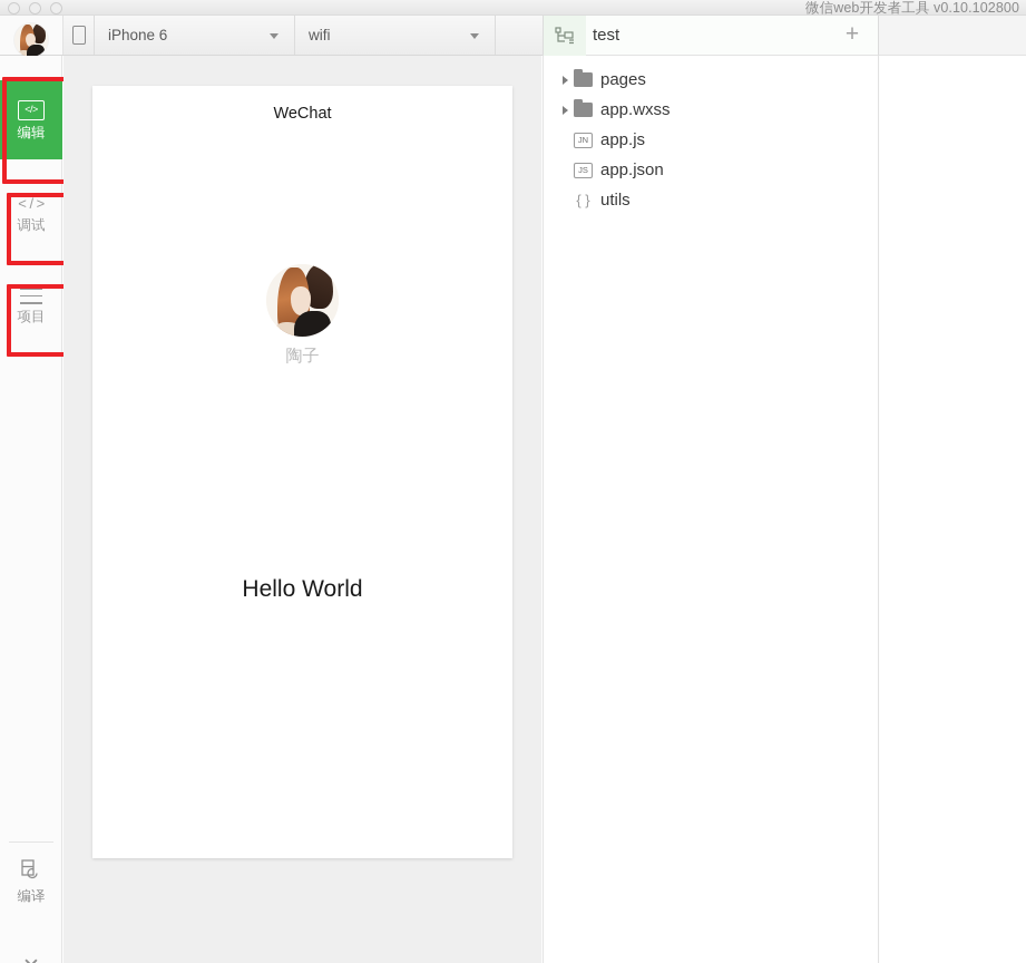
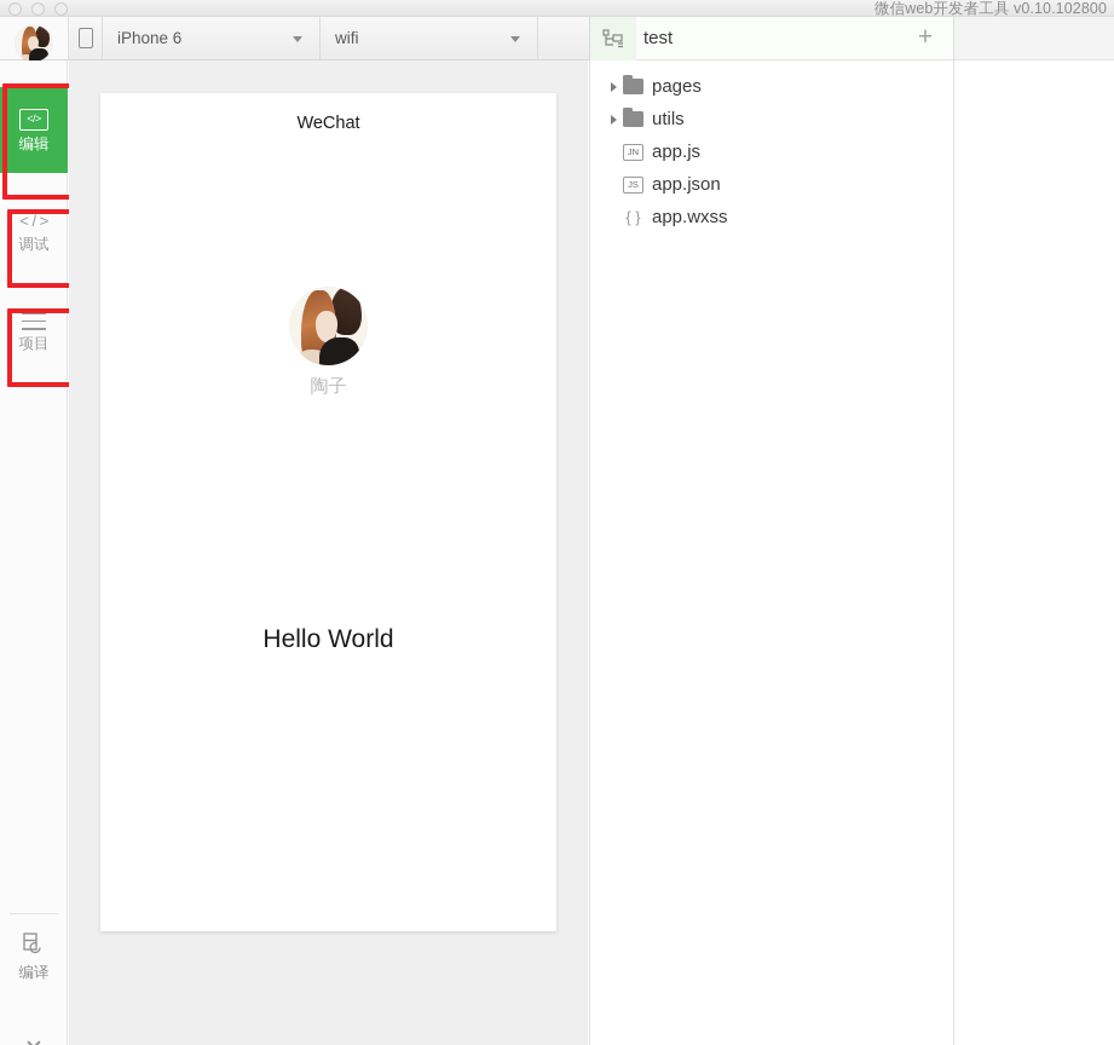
  微信web开发者工具 v0.10.102800
  iPhone 6
  wifi
  test
  +
  </>
  编辑
  < / >
  调试
  项目
  编译
  WeChat
  陶子
  Hello World
  pages
- app.wxss
+ utils
  JN
  app.js
  JS
  app.json
  { }
- utils
+ app.wxss
